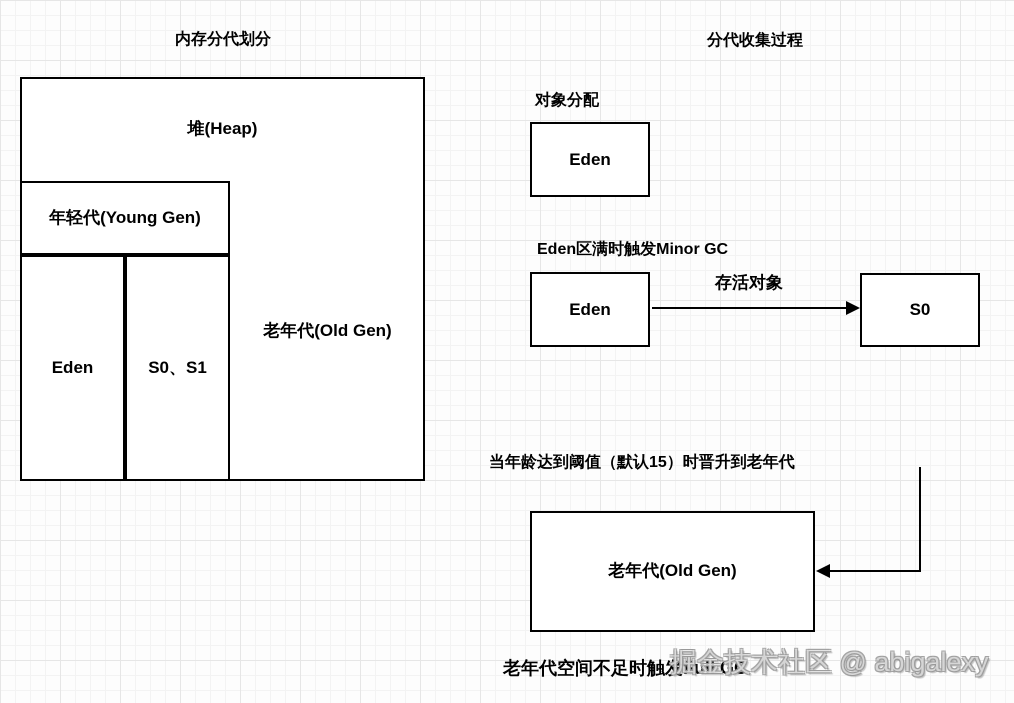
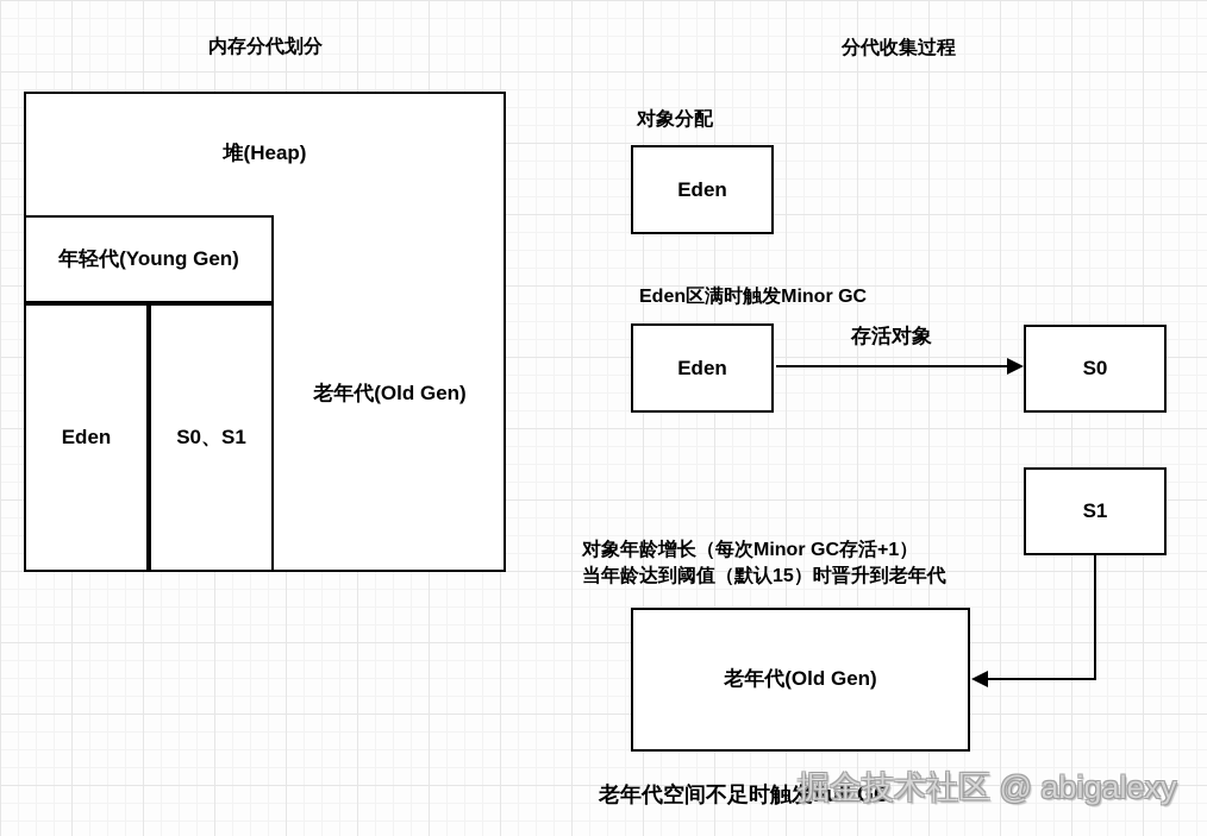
  内存分代划分
  堆(Heap)
  年轻代(Young Gen)
  Eden
  S0、S1
  老年代(Old Gen)
  分代收集过程
  对象分配
  Eden
  Eden区满时触发Minor GC
  Eden
  存活对象
  S0
+ S1
+ 对象年龄增长（每次Minor GC存活+1）
  当年龄达到阈值（默认15）时晋升到老年代
  老年代(Old Gen)
  老年代空间不足时触发Full GC
  掘金技术社区 @ abigalexy
